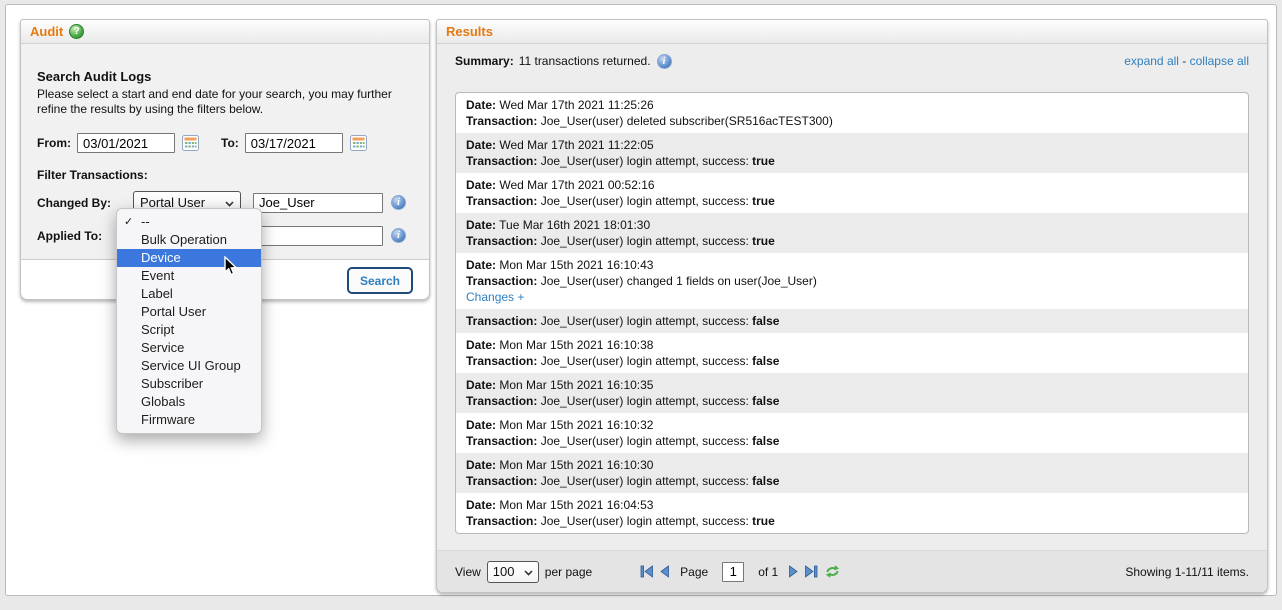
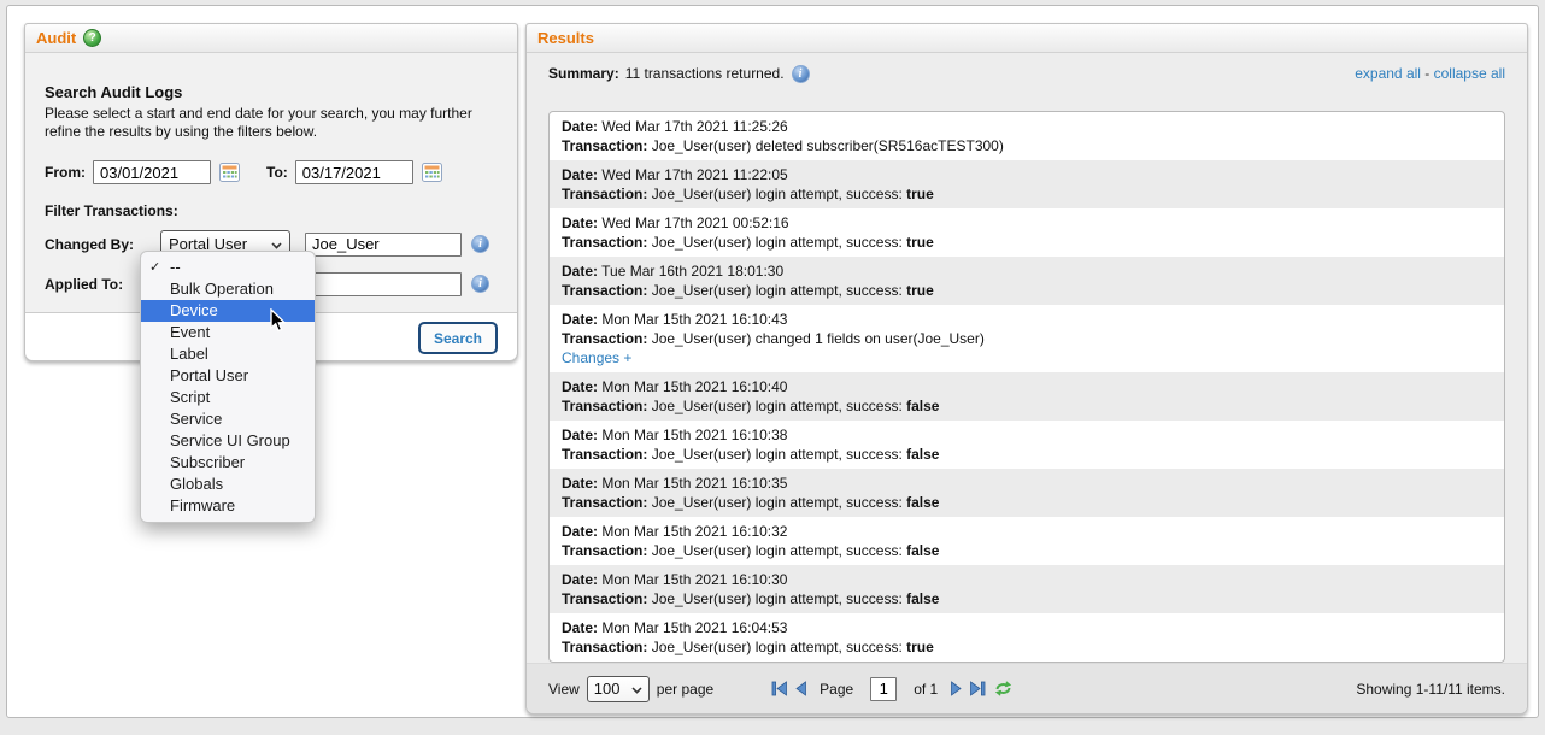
  Audit
  ?
  Search Audit Logs
  Please select a start and end date for your search, you may further refine the results by using the filters below.
  From:
  03/01/2021
  To:
  03/17/2021
  Filter Transactions:
  Changed By:
  Portal User
  Joe_User
  i
  Applied To:
  i
  Search
  ✓
  --
  Bulk Operation
  Device
  Event
  Label
  Portal User
  Script
  Service
  Service UI Group
  Subscriber
  Globals
  Firmware
  Results
  Summary:
  11 transactions returned.
  i
  expand all - collapse all
  Date: Wed Mar 17th 2021 11:25:26
  Transaction: Joe_User(user) deleted subscriber(SR516acTEST300)
  Date: Wed Mar 17th 2021 11:22:05
  Transaction: Joe_User(user) login attempt, success: true
  Date: Wed Mar 17th 2021 00:52:16
  Transaction: Joe_User(user) login attempt, success: true
  Date: Tue Mar 16th 2021 18:01:30
  Transaction: Joe_User(user) login attempt, success: true
  Date: Mon Mar 15th 2021 16:10:43
  Transaction: Joe_User(user) changed 1 fields on user(Joe_User)
  Changes +
+ Date: Mon Mar 15th 2021 16:10:40
  Transaction: Joe_User(user) login attempt, success: false
  Date: Mon Mar 15th 2021 16:10:38
  Transaction: Joe_User(user) login attempt, success: false
  Date: Mon Mar 15th 2021 16:10:35
  Transaction: Joe_User(user) login attempt, success: false
  Date: Mon Mar 15th 2021 16:10:32
  Transaction: Joe_User(user) login attempt, success: false
  Date: Mon Mar 15th 2021 16:10:30
  Transaction: Joe_User(user) login attempt, success: false
  Date: Mon Mar 15th 2021 16:04:53
  Transaction: Joe_User(user) login attempt, success: true
  View
  100
  per page
  Page
  1
  of 1
  Showing 1-11/11 items.
